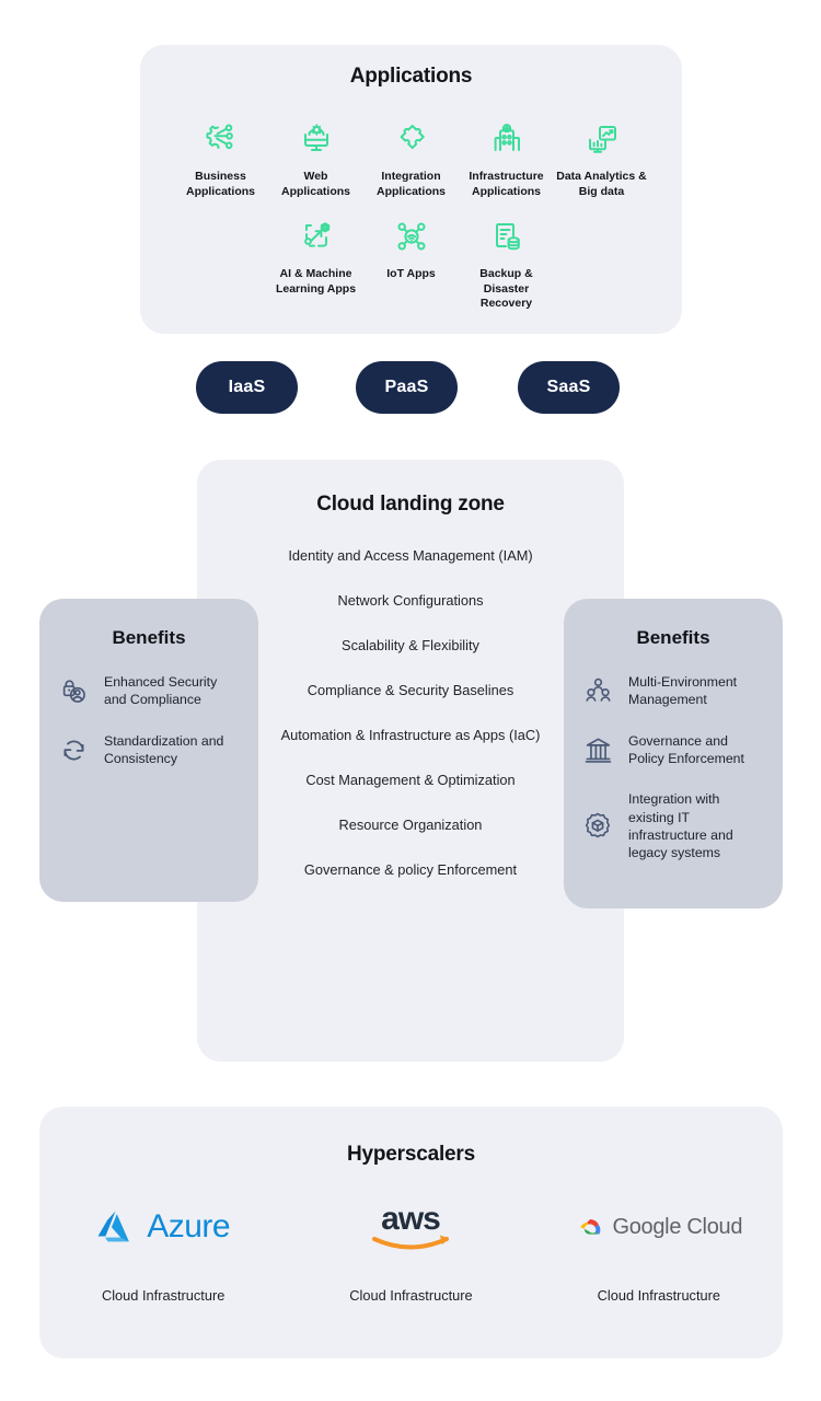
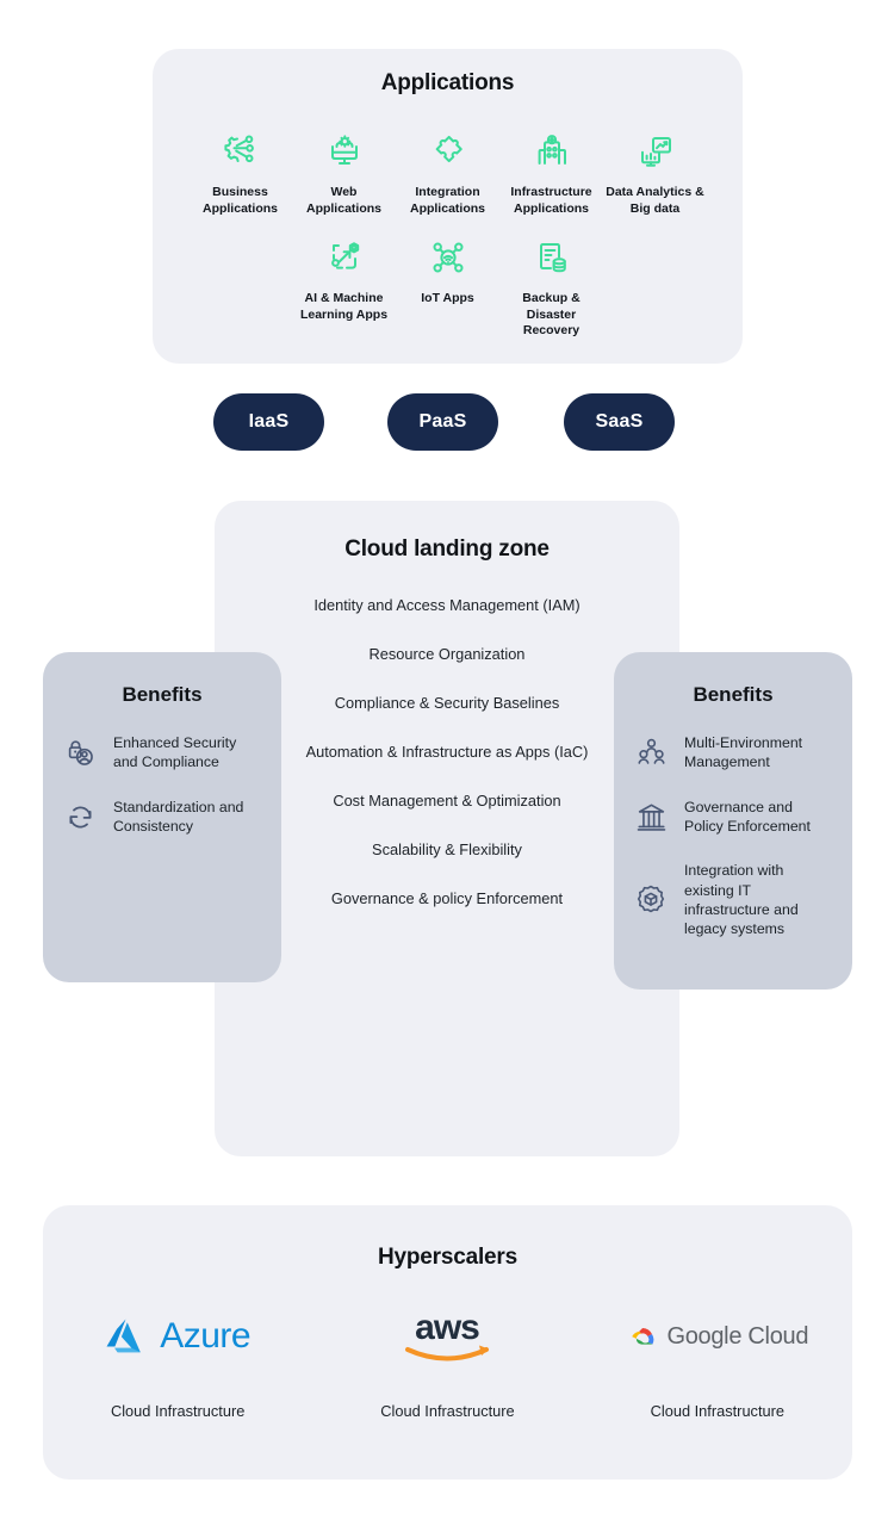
  Applications
  Business
  Applications
  Web
  Applications
  Integration
  Applications
  Infrastructure
  Applications
  Data Analytics &
  Big data
  AI & Machine
  Learning Apps
  IoT Apps
  Backup &
  Disaster
  Recovery
  IaaS
  PaaS
  SaaS
  Cloud landing zone
  Identity and Access Management (IAM)
- Network Configurations
- Scalability & Flexibility
+ Resource Organization
  Compliance & Security Baselines
  Automation & Infrastructure as Apps (IaC)
  Cost Management & Optimization
- Resource Organization
+ Scalability & Flexibility
  Governance & policy Enforcement
  Benefits
  Enhanced Security and Compliance
  Standardization and Consistency
  Benefits
  Multi-Environment Management
  Governance and Policy Enforcement
  Integration with existing IT infrastructure and legacy systems
  Hyperscalers
  Azure
  Cloud Infrastructure
  aws
  Cloud Infrastructure
  Google Cloud
  Cloud Infrastructure
